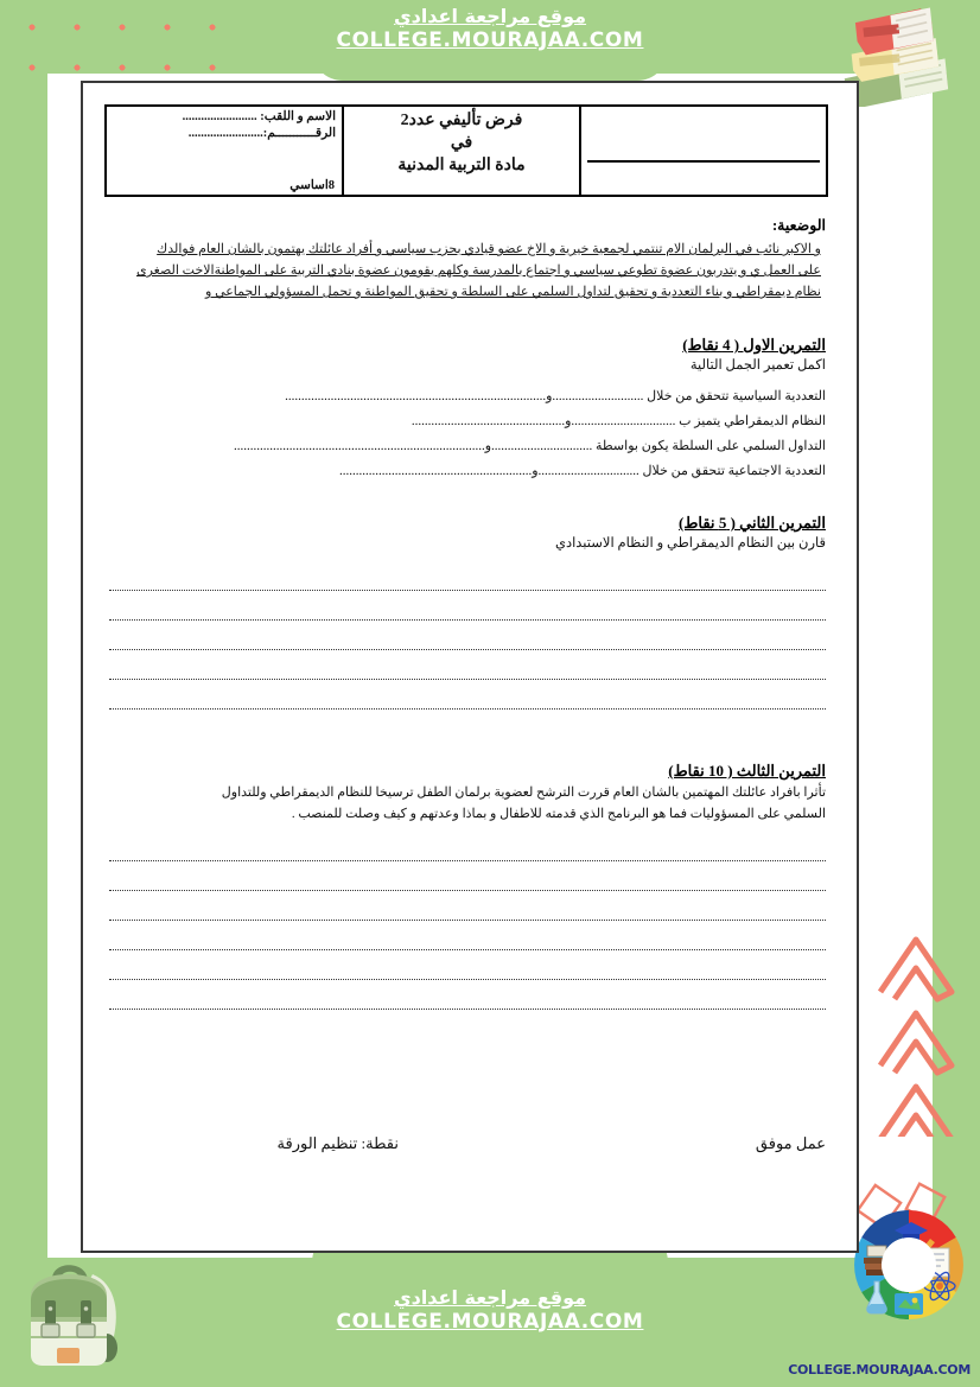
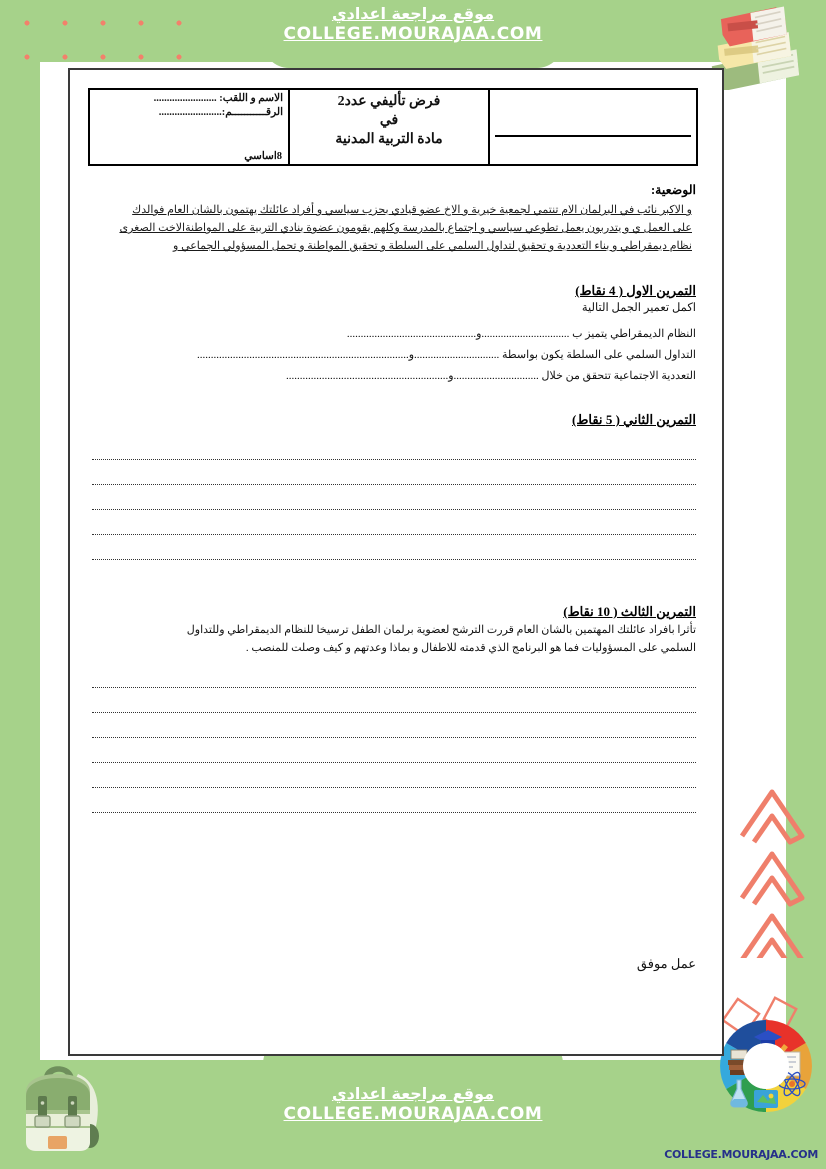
  موقع مراجعة اعدادي
  COLLEGE.MOURAJAA.COM
  	فرض تأليفي عدد2 في مادة التربية المدنية	الاسم و اللقب: ........................ الرقـــــــــــم:........................ 8اساسي
  الوضعية:
  و الاكبر نائب في البرلمان الام تنتمي لجمعية خيرية و الاخ عضو قيادي بحزب سياسي و أفراد عائلتك يهتمون بالشان العام فوالدك
- على العمل ي و يتدربون عضوة تطوعي سياسي و اجتماع بالمدرسة وكلهم يقومون عضوة بنادي التربية على المواطنةالاخت الصغرى
+ على العمل ي و يتدربون يعمل تطوعي سياسي و اجتماع بالمدرسة وكلهم يقومون عضوة بنادي التربية على المواطنةالاخت الصغرى
  نظام ديمقراطي و بناء التعددية و تحقيق لتداول السلمي على السلطة و تحقيق المواطنة و تحمل المسؤولي الجماعي و
  التمرين الاول ( 4 نقاط)
  اكمل تعمير الجمل التالية
- التعددية السياسية تتحقق من خلال ............................و................................................................................
  النظام الديمقراطي يتميز ب ................................و...............................................
  التداول السلمي على السلطة يكون بواسطة ...............................و.............................................................................
  التعددية الاجتماعية تتحقق من خلال ...............................و...........................................................
  التمرين الثاني ( 5 نقاط)
- قارن بين النظام الديمقراطي و النظام الاستبدادي
  التمرين الثالث ( 10 نقاط)
  تأثرا بافراد عائلتك المهتمين بالشان العام قررت الترشح لعضوية برلمان الطفل ترسيخا للنظام الديمقراطي وللتداول
  السلمي على المسؤوليات فما هو البرنامج الذي قدمته للاطفال و بماذا وعدتهم و كيف وصلت للمنصب .
  عمل موفق
- نقطة: تنظيم الورقة
  موقع مراجعة اعدادي
  COLLEGE.MOURAJAA.COM
  COLLEGE.MOURAJAA.COM
